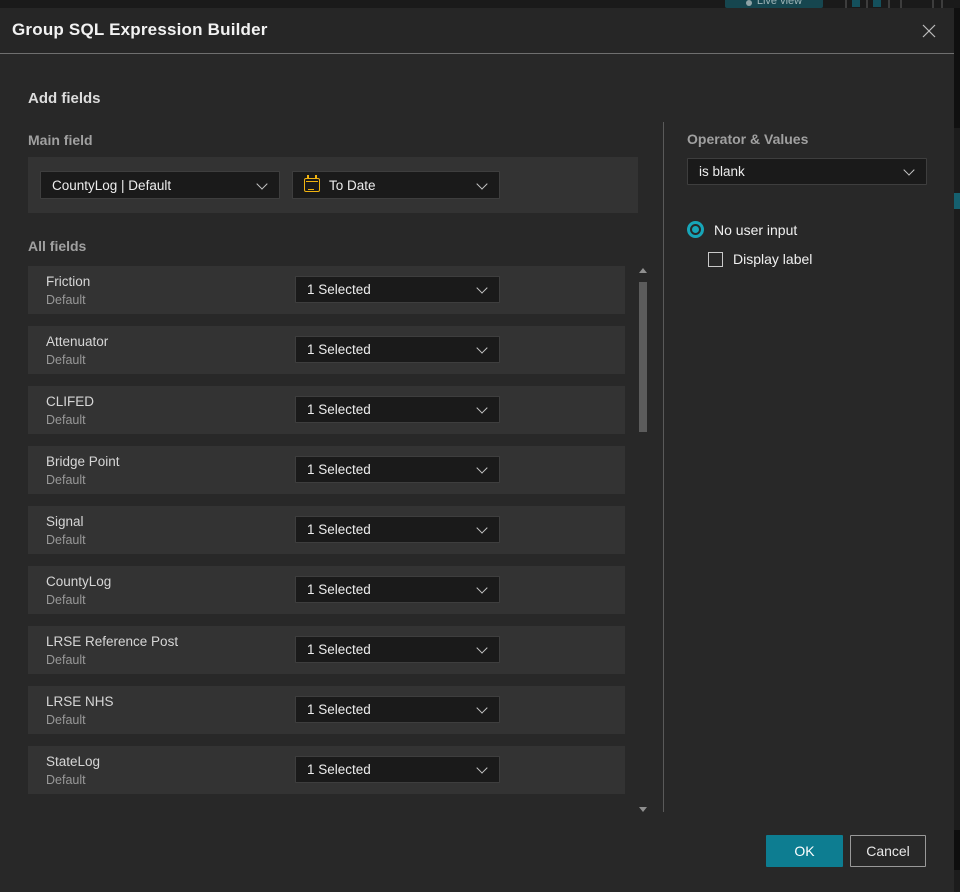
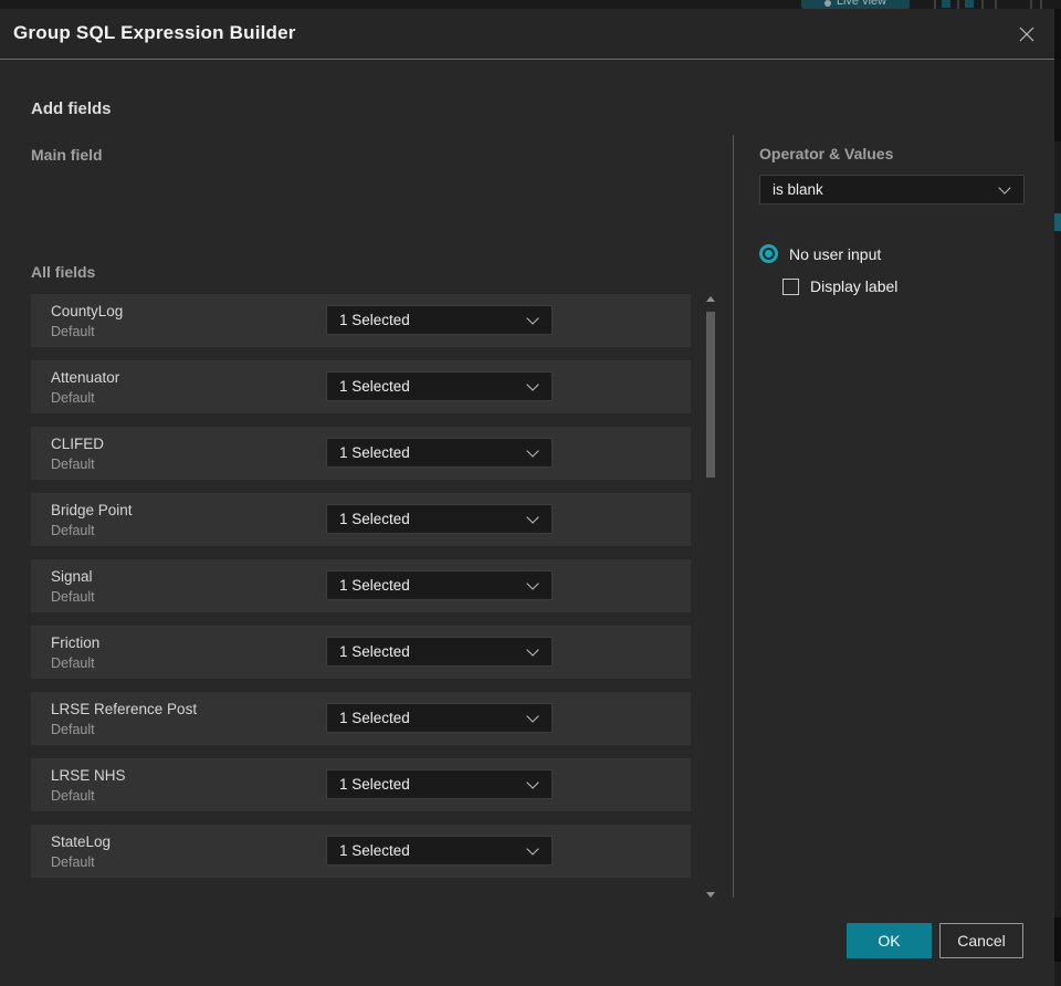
  Live view
  Group SQL Expression Builder
  Add fields
  Main field
- CountyLog | Default
- To Date
  All fields
- Friction
+ CountyLog
  Default
  1 Selected
  Attenuator
  Default
  1 Selected
  CLIFED
  Default
  1 Selected
  Bridge Point
  Default
  1 Selected
  Signal
  Default
  1 Selected
- CountyLog
+ Friction
  Default
  1 Selected
  LRSE Reference Post
  Default
  1 Selected
  LRSE NHS
  Default
  1 Selected
  StateLog
  Default
  1 Selected
  Operator & Values
  is blank
  No user input
  Display label
  OK
  Cancel
